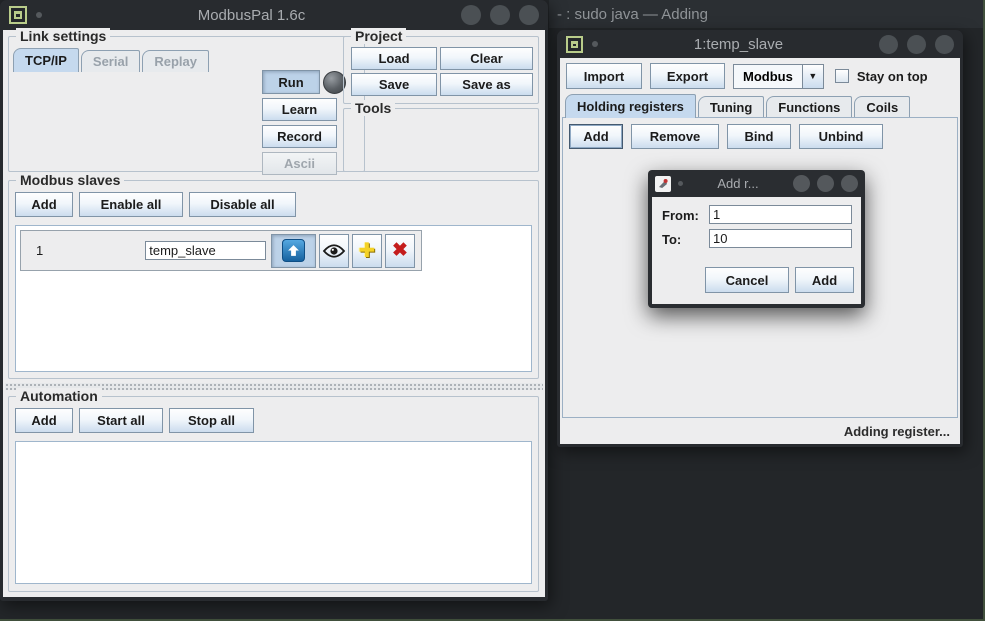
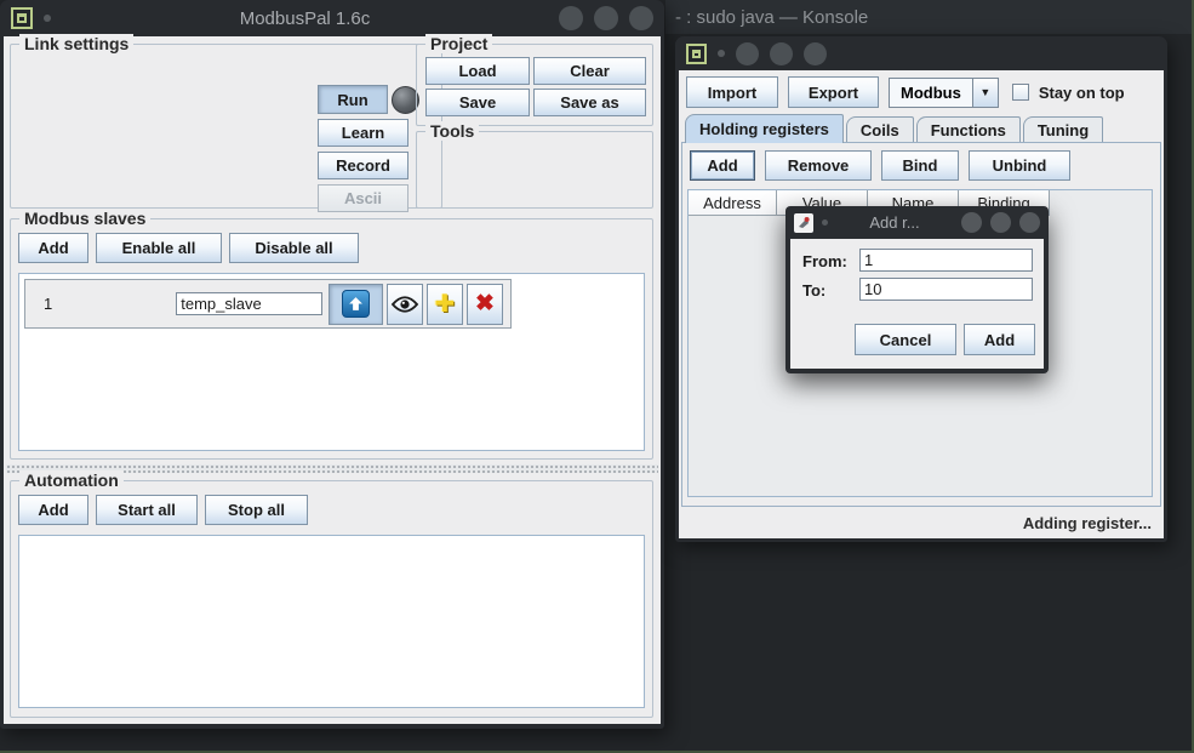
- - : sudo java — Adding
+ - : sudo java — Konsole
  ModbusPal 1.6c
  Link settings
- TCP/IP
- Serial
- Replay
  Run
  Learn Record Ascii
  Project
  Load
  Clear
  Save
  Save as
  Tools
  Modbus slaves
  Add
  Enable all
  Disable all
  1
  temp_slave
  ✚
  ✖
  Automation
  Add
  Start all
  Stop all
- 1:temp_slave
  Import
  Export
  Modbus
  ▼
  Stay on top
  Holding registers
- Tuning
+ Coils
  Functions
- Coils
+ Tuning
  Add
  Remove
  Bind
  Unbind
+ Address
+ Value
+ Name
+ Binding
  Adding register...
  Add r...
  From:
  1
  To:
  10
  Cancel
  Add
